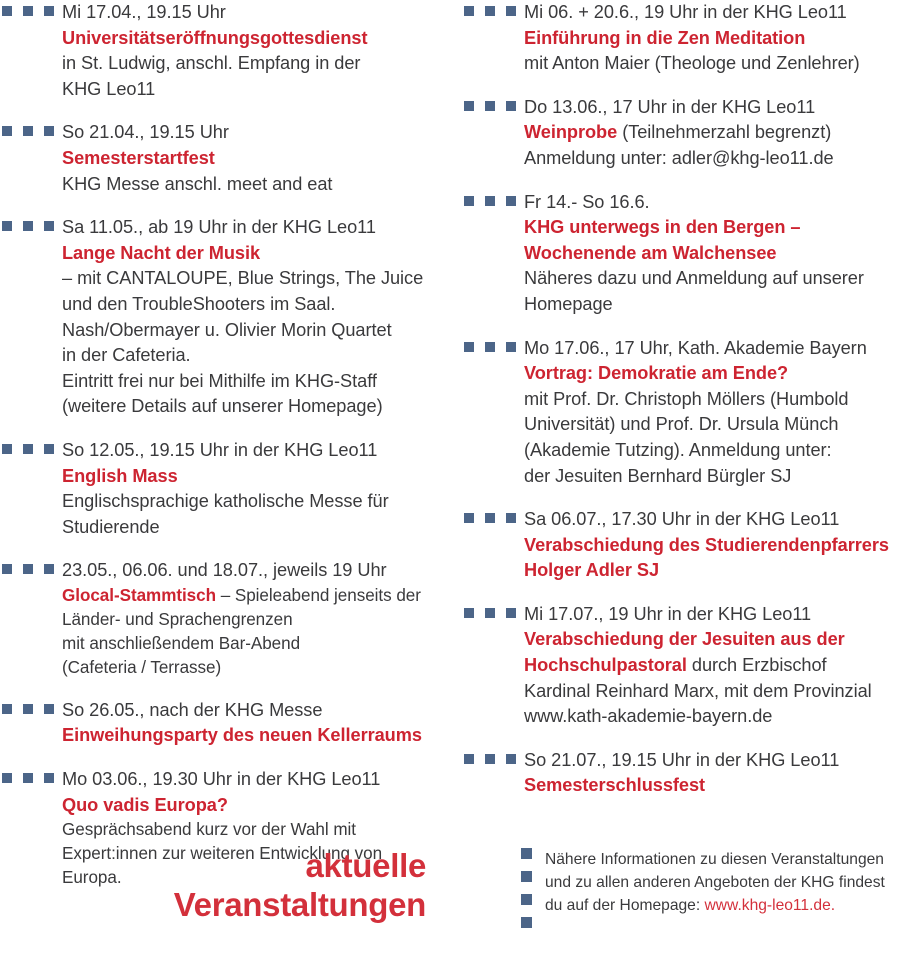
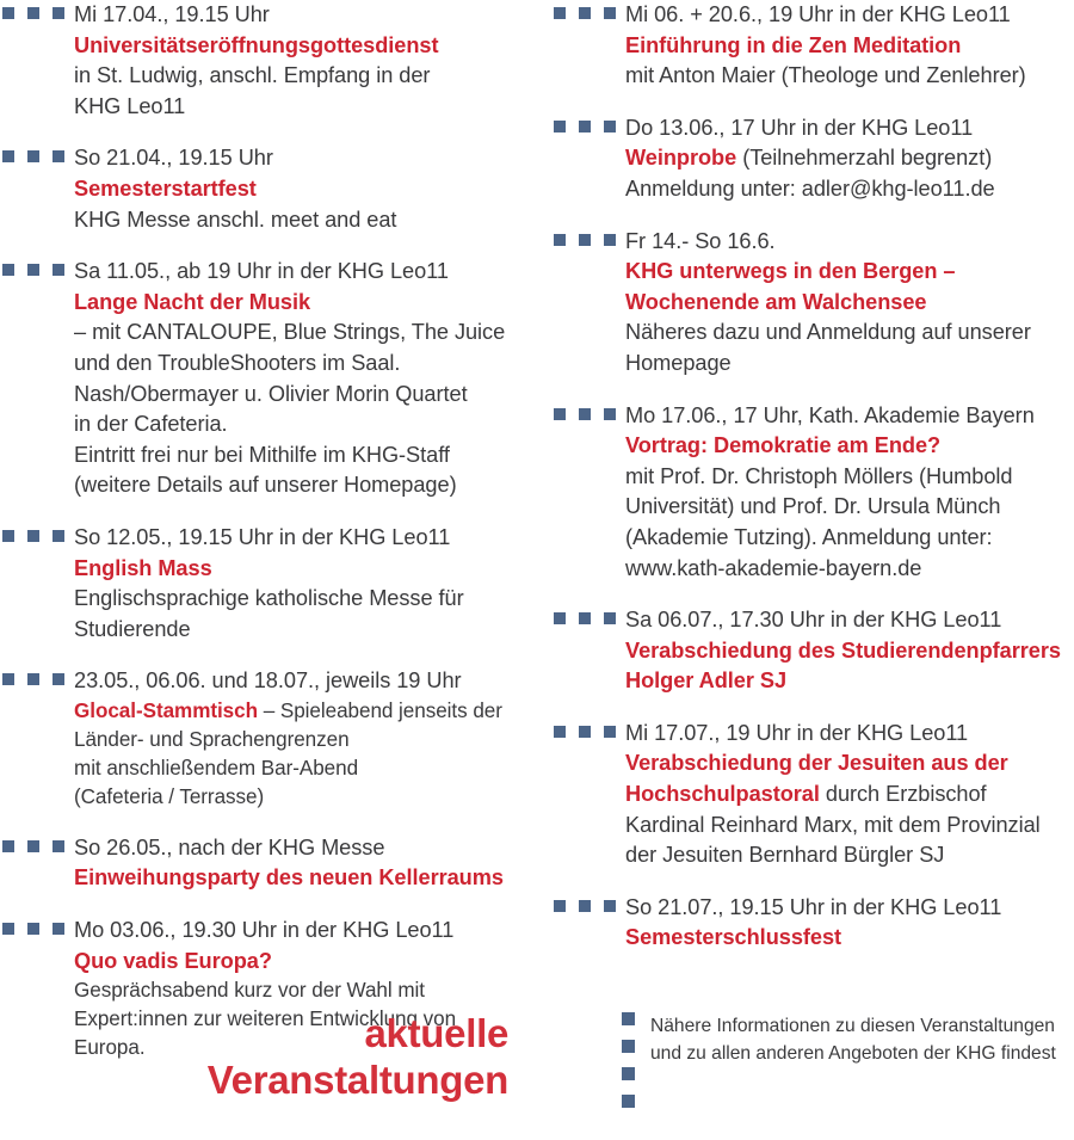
  Mi 17.04., 19.15 Uhr
  Universitätseröffnungsgottesdienst
  in St. Ludwig, anschl. Empfang in der
  KHG Leo11
  So 21.04., 19.15 Uhr
  Semesterstartfest
  KHG Messe anschl. meet and eat
  Sa 11.05., ab 19 Uhr in der KHG Leo11
  Lange Nacht der Musik
  – mit CANTALOUPE, Blue Strings, The Juice
  und den TroubleShooters im Saal.
  Nash/Obermayer u. Olivier Morin Quartet
  in der Cafeteria.
  Eintritt frei nur bei Mithilfe im KHG-Staff
  (weitere Details auf unserer Homepage)
  So 12.05., 19.15 Uhr in der KHG Leo11
  English Mass
  Englischsprachige katholische Messe für
  Studierende
  23.05., 06.06. und 18.07., jeweils 19 Uhr
  Glocal-Stammtisch – Spieleabend jenseits der
  Länder- und Sprachengrenzen
  mit anschließendem Bar-Abend
  (Cafeteria / Terrasse)
  So 26.05., nach der KHG Messe
  Einweihungsparty des neuen Kellerraums
  Mo 03.06., 19.30 Uhr in der KHG Leo11
  Quo vadis Europa?
  Gesprächsabend kurz vor der Wahl mit
  Expert:innen zur weiteren Entwicklung von
  Europa.
  Mi 06. + 20.6., 19 Uhr in der KHG Leo11
  Einführung in die Zen Meditation
  mit Anton Maier (Theologe und Zenlehrer)
  Do 13.06., 17 Uhr in der KHG Leo11
  Weinprobe (Teilnehmerzahl begrenzt)
  Anmeldung unter: adler@khg-leo11.de
  Fr 14.- So 16.6.
  KHG unterwegs in den Bergen –
  Wochenende am Walchensee
  Näheres dazu und Anmeldung auf unserer
  Homepage
  Mo 17.06., 17 Uhr, Kath. Akademie Bayern
  Vortrag: Demokratie am Ende?
  mit Prof. Dr. Christoph Möllers (Humbold
  Universität) und Prof. Dr. Ursula Münch
  (Akademie Tutzing). Anmeldung unter:
- der Jesuiten Bernhard Bürgler SJ
+ www.kath-akademie-bayern.de
  Sa 06.07., 17.30 Uhr in der KHG Leo11
  Verabschiedung des Studierendenpfarrers
  Holger Adler SJ
  Mi 17.07., 19 Uhr in der KHG Leo11
  Verabschiedung der Jesuiten aus der
  Hochschulpastoral durch Erzbischof
  Kardinal Reinhard Marx, mit dem Provinzial
- www.kath-akademie-bayern.de
+ der Jesuiten Bernhard Bürgler SJ
  So 21.07., 19.15 Uhr in der KHG Leo11
  Semesterschlussfest
  aktuelle
  Veranstaltungen
  Nähere Informationen zu diesen Veranstaltungen
  und zu allen anderen Angeboten der KHG findest
- du auf der Homepage: www.khg-leo11.de.
